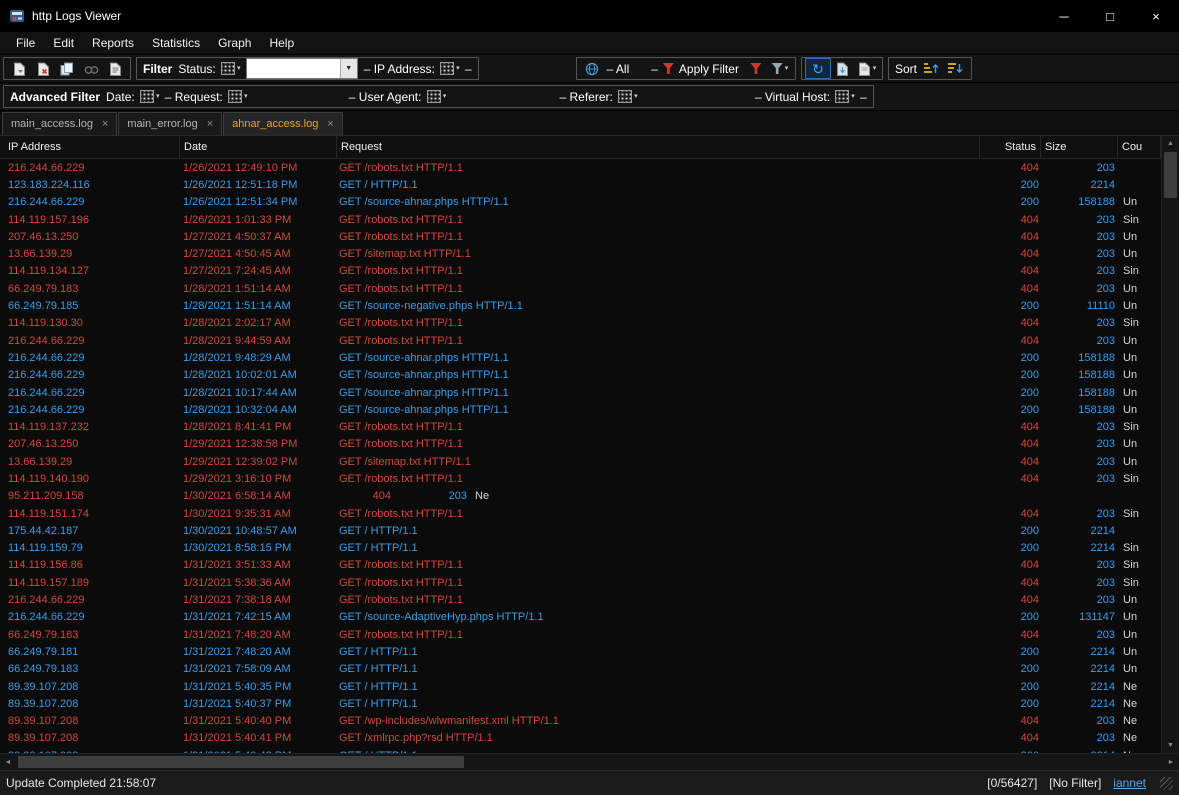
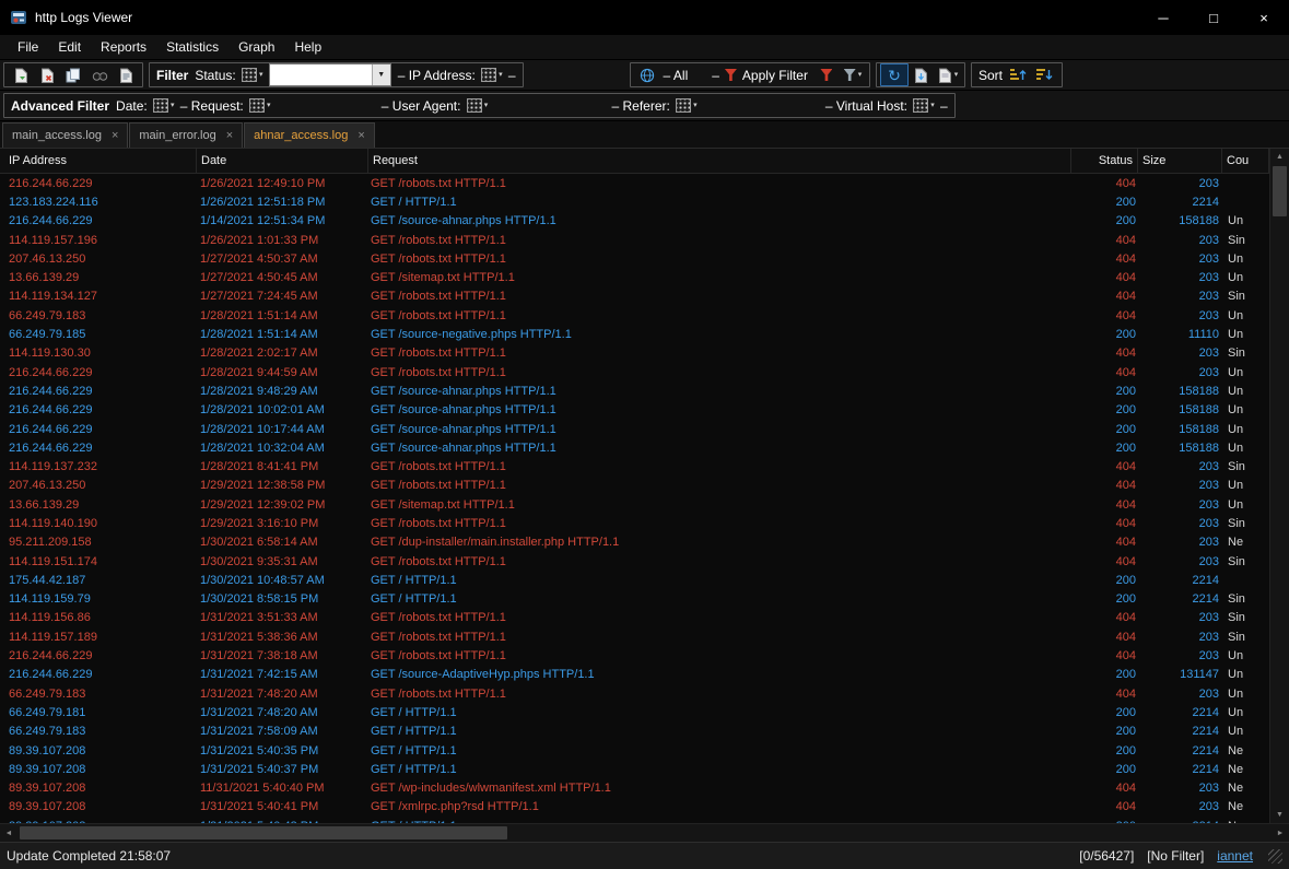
  http Logs Viewer
  ─
  □
  ×
  File
  Edit
  Reports
  Statistics
  Graph
  Help
  Filter
  Status:
  – IP Address:
  –
  – All
  –
  Apply Filter
  ↻
  Sort
  Advanced Filter
  Date:
  – Request:
  – User Agent:
  – Referer:
  – Virtual Host:
  –
  main_access.log
  ×
  main_error.log
  ×
  ahnar_access.log
  ×
  IP Address
  Date
  Request
  Status
  Size
  Cou
  216.244.66.229
  1/26/2021 12:49:10 PM
  GET /robots.txt HTTP/1.1
  404
  203
  123.183.224.116
  1/26/2021 12:51:18 PM
  GET / HTTP/1.1
  200
  2214
  216.244.66.229
- 1/26/2021 12:51:34 PM
+ 1/14/2021 12:51:34 PM
  GET /source-ahnar.phps HTTP/1.1
  200
  158188
  Un
  114.119.157.196
  1/26/2021 1:01:33 PM
  GET /robots.txt HTTP/1.1
  404
  203
  Sin
  207.46.13.250
  1/27/2021 4:50:37 AM
  GET /robots.txt HTTP/1.1
  404
  203
  Un
  13.66.139.29
  1/27/2021 4:50:45 AM
  GET /sitemap.txt HTTP/1.1
  404
  203
  Un
  114.119.134.127
  1/27/2021 7:24:45 AM
  GET /robots.txt HTTP/1.1
  404
  203
  Sin
  66.249.79.183
  1/28/2021 1:51:14 AM
  GET /robots.txt HTTP/1.1
  404
  203
  Un
  66.249.79.185
  1/28/2021 1:51:14 AM
  GET /source-negative.phps HTTP/1.1
  200
  11110
  Un
  114.119.130.30
  1/28/2021 2:02:17 AM
  GET /robots.txt HTTP/1.1
  404
  203
  Sin
  216.244.66.229
  1/28/2021 9:44:59 AM
  GET /robots.txt HTTP/1.1
  404
  203
  Un
  216.244.66.229
  1/28/2021 9:48:29 AM
  GET /source-ahnar.phps HTTP/1.1
  200
  158188
  Un
  216.244.66.229
  1/28/2021 10:02:01 AM
  GET /source-ahnar.phps HTTP/1.1
  200
  158188
  Un
  216.244.66.229
  1/28/2021 10:17:44 AM
  GET /source-ahnar.phps HTTP/1.1
  200
  158188
  Un
  216.244.66.229
  1/28/2021 10:32:04 AM
  GET /source-ahnar.phps HTTP/1.1
  200
  158188
  Un
  114.119.137.232
  1/28/2021 8:41:41 PM
  GET /robots.txt HTTP/1.1
  404
  203
  Sin
  207.46.13.250
  1/29/2021 12:38:58 PM
  GET /robots.txt HTTP/1.1
  404
  203
  Un
  13.66.139.29
  1/29/2021 12:39:02 PM
  GET /sitemap.txt HTTP/1.1
  404
  203
  Un
  114.119.140.190
  1/29/2021 3:16:10 PM
  GET /robots.txt HTTP/1.1
  404
  203
  Sin
  95.211.209.158
  1/30/2021 6:58:14 AM
+ GET /dup-installer/main.installer.php HTTP/1.1
  404
  203
  Ne
  114.119.151.174
  1/30/2021 9:35:31 AM
  GET /robots.txt HTTP/1.1
  404
  203
  Sin
  175.44.42.187
  1/30/2021 10:48:57 AM
  GET / HTTP/1.1
  200
  2214
  114.119.159.79
  1/30/2021 8:58:15 PM
  GET / HTTP/1.1
  200
  2214
  Sin
  114.119.156.86
  1/31/2021 3:51:33 AM
  GET /robots.txt HTTP/1.1
  404
  203
  Sin
  114.119.157.189
  1/31/2021 5:38:36 AM
  GET /robots.txt HTTP/1.1
  404
  203
  Sin
  216.244.66.229
  1/31/2021 7:38:18 AM
  GET /robots.txt HTTP/1.1
  404
  203
  Un
  216.244.66.229
  1/31/2021 7:42:15 AM
  GET /source-AdaptiveHyp.phps HTTP/1.1
  200
  131147
  Un
  66.249.79.183
  1/31/2021 7:48:20 AM
  GET /robots.txt HTTP/1.1
  404
  203
  Un
  66.249.79.181
  1/31/2021 7:48:20 AM
  GET / HTTP/1.1
  200
  2214
  Un
  66.249.79.183
  1/31/2021 7:58:09 AM
  GET / HTTP/1.1
  200
  2214
  Un
  89.39.107.208
  1/31/2021 5:40:35 PM
  GET / HTTP/1.1
  200
  2214
  Ne
  89.39.107.208
  1/31/2021 5:40:37 PM
  GET / HTTP/1.1
  200
  2214
  Ne
  89.39.107.208
- 1/31/2021 5:40:40 PM
+ 11/31/2021 5:40:40 PM
  GET /wp-includes/wlwmanifest.xml HTTP/1.1
  404
  203
  Ne
  89.39.107.208
  1/31/2021 5:40:41 PM
  GET /xmlrpc.php?rsd HTTP/1.1
  404
  203
  Ne
  Update Completed 21:58:07
  [0/56427]
  [No Filter]
  iannet
